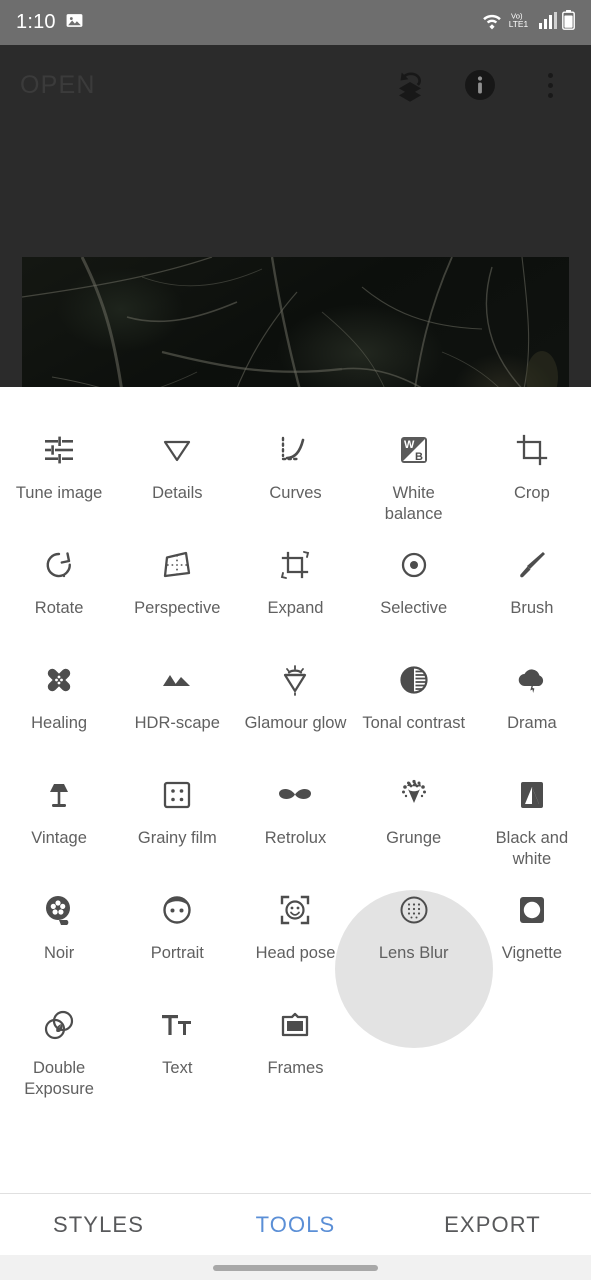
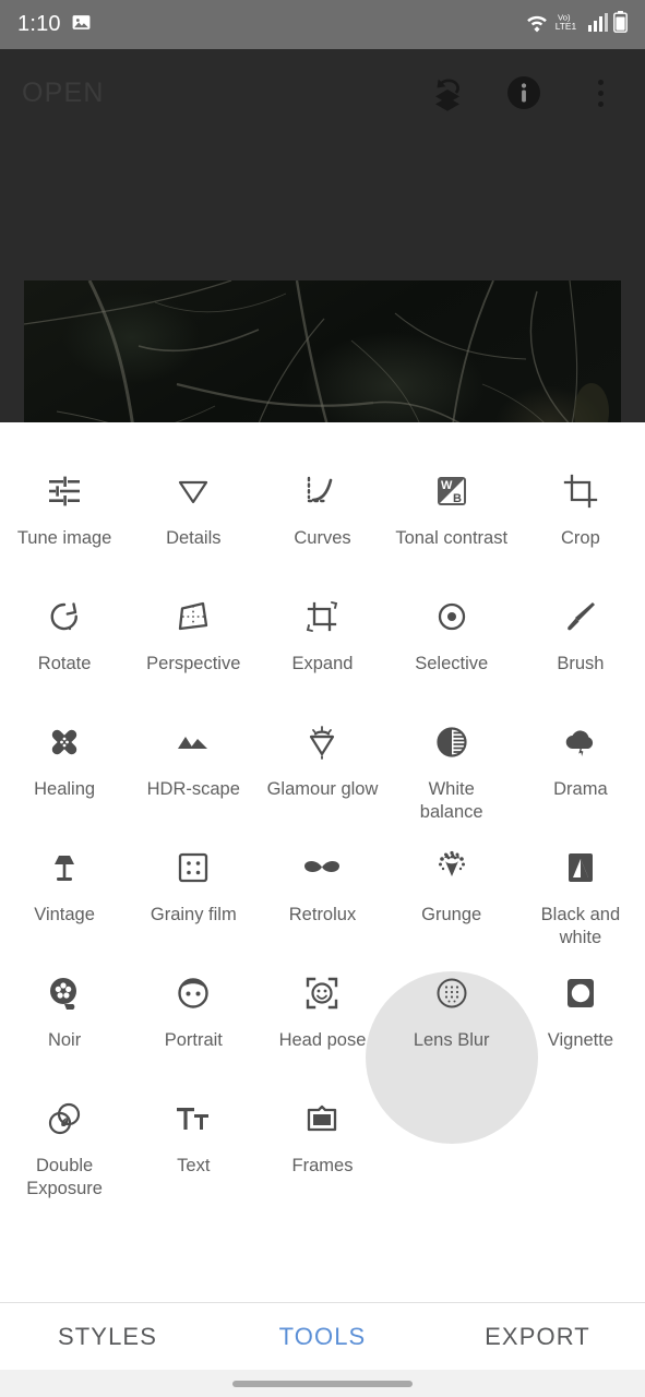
  1:10
  Vo)
  LTE1
  Tune image
  Details
  Curves
  W
  B
- White balance
+ Tonal contrast
  Crop
  Rotate
  Perspective
  Expand
  Selective
  Brush
  Healing
  HDR-scape
  Glamour glow
- Tonal contrast
+ White balance
  Drama
  Vintage
  Grainy film
  Retrolux
  Grunge
  Black and white
  Noir
  Portrait
  Head pose
  Lens Blur
  Vignette
  Double Exposure
  Text
  Frames
  STYLES
  TOOLS
  EXPORT
